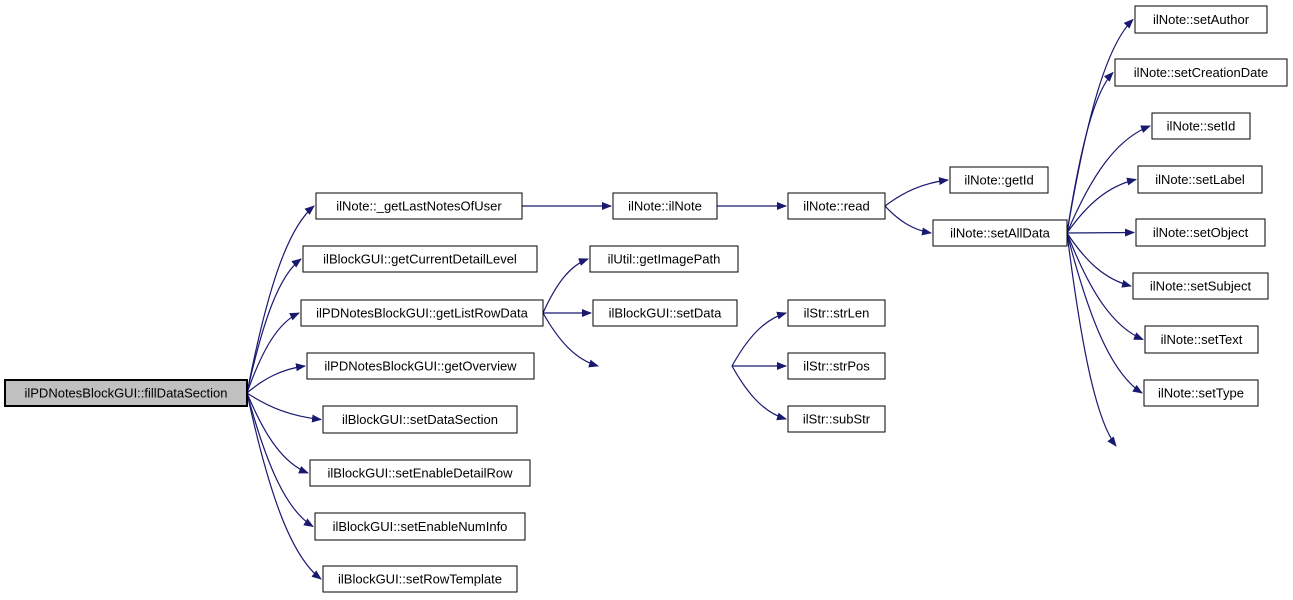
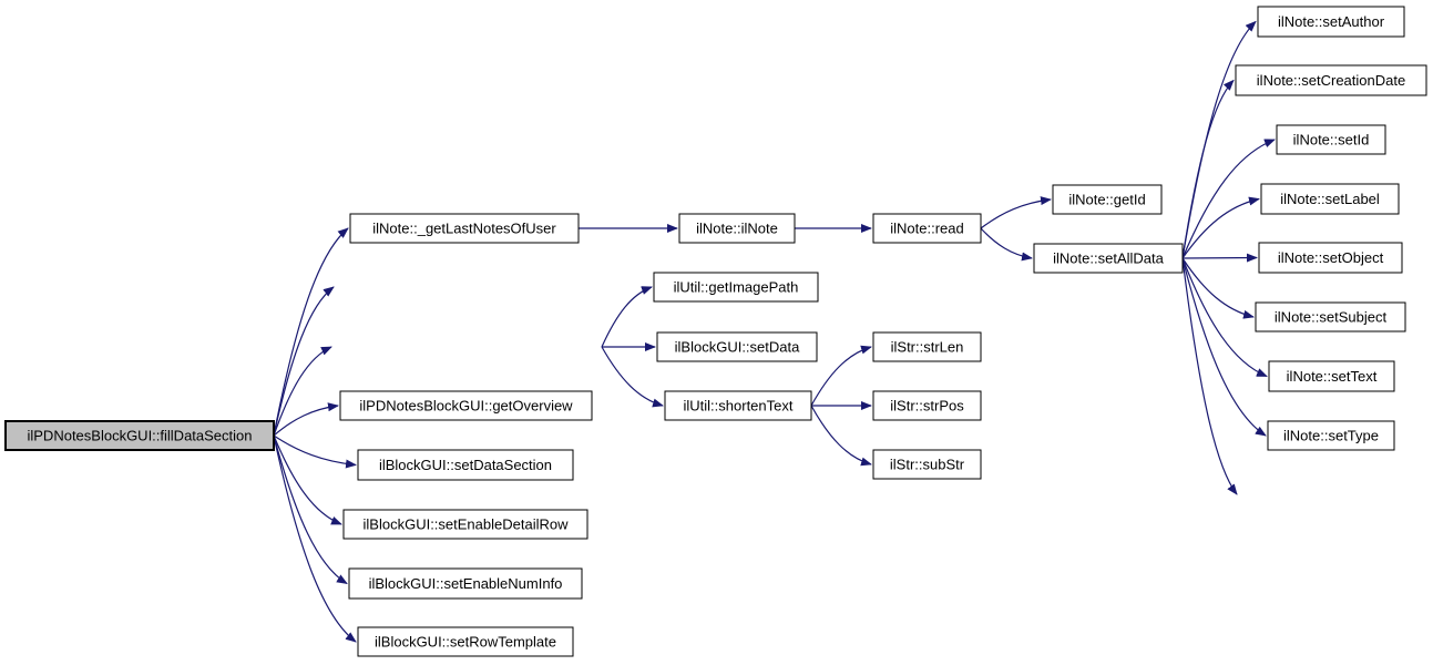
  ilPDNotesBlockGUI::fillDataSection
  ilNote::_getLastNotesOfUser
- ilBlockGUI::getCurrentDetailLevel
- ilPDNotesBlockGUI::getListRowData
  ilPDNotesBlockGUI::getOverview
  ilBlockGUI::setDataSection
  ilBlockGUI::setEnableDetailRow
  ilBlockGUI::setEnableNumInfo
  ilBlockGUI::setRowTemplate
  ilNote::ilNote
  ilUtil::getImagePath
  ilBlockGUI::setData
+ ilUtil::shortenText
  ilNote::read
  ilStr::strLen
  ilStr::strPos
  ilStr::subStr
  ilNote::getId
  ilNote::setAllData
  ilNote::setAuthor
  ilNote::setCreationDate
  ilNote::setId
  ilNote::setLabel
  ilNote::setObject
  ilNote::setSubject
  ilNote::setText
  ilNote::setType
